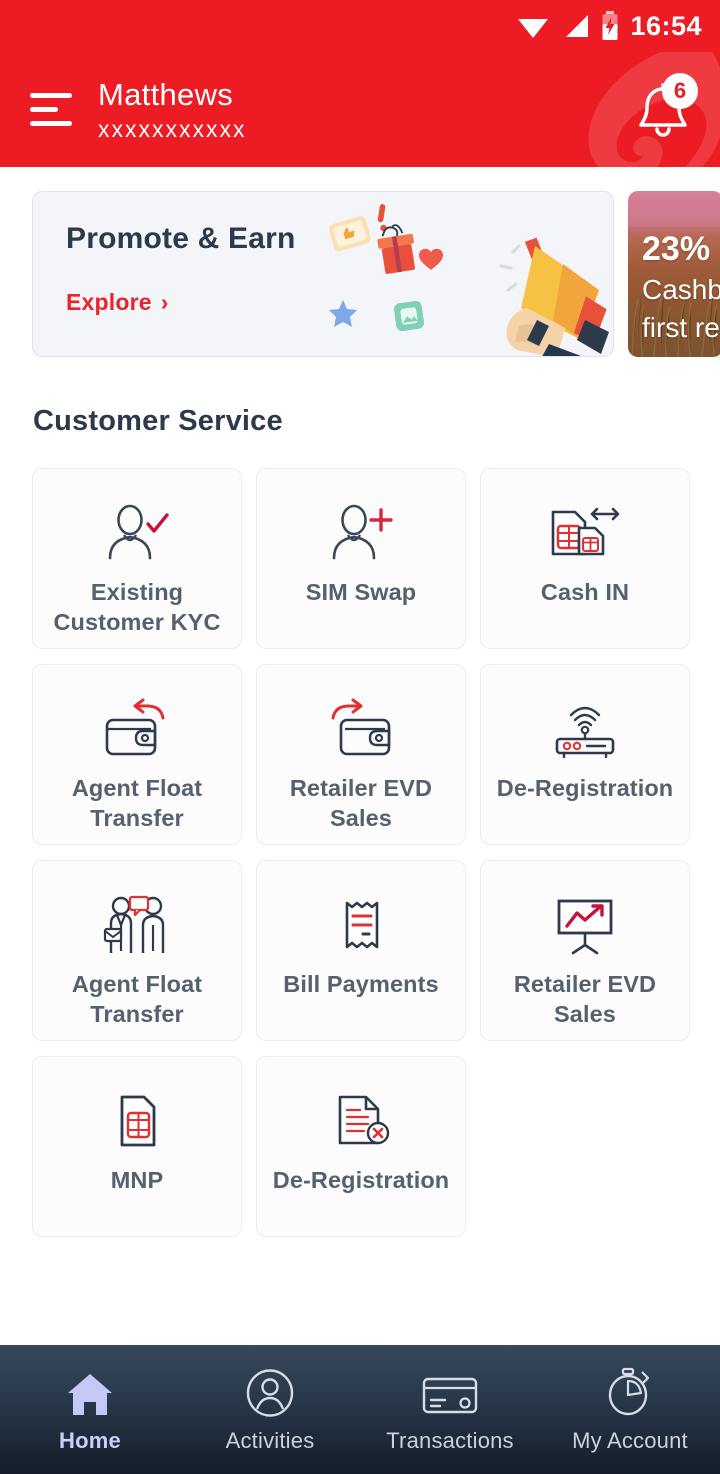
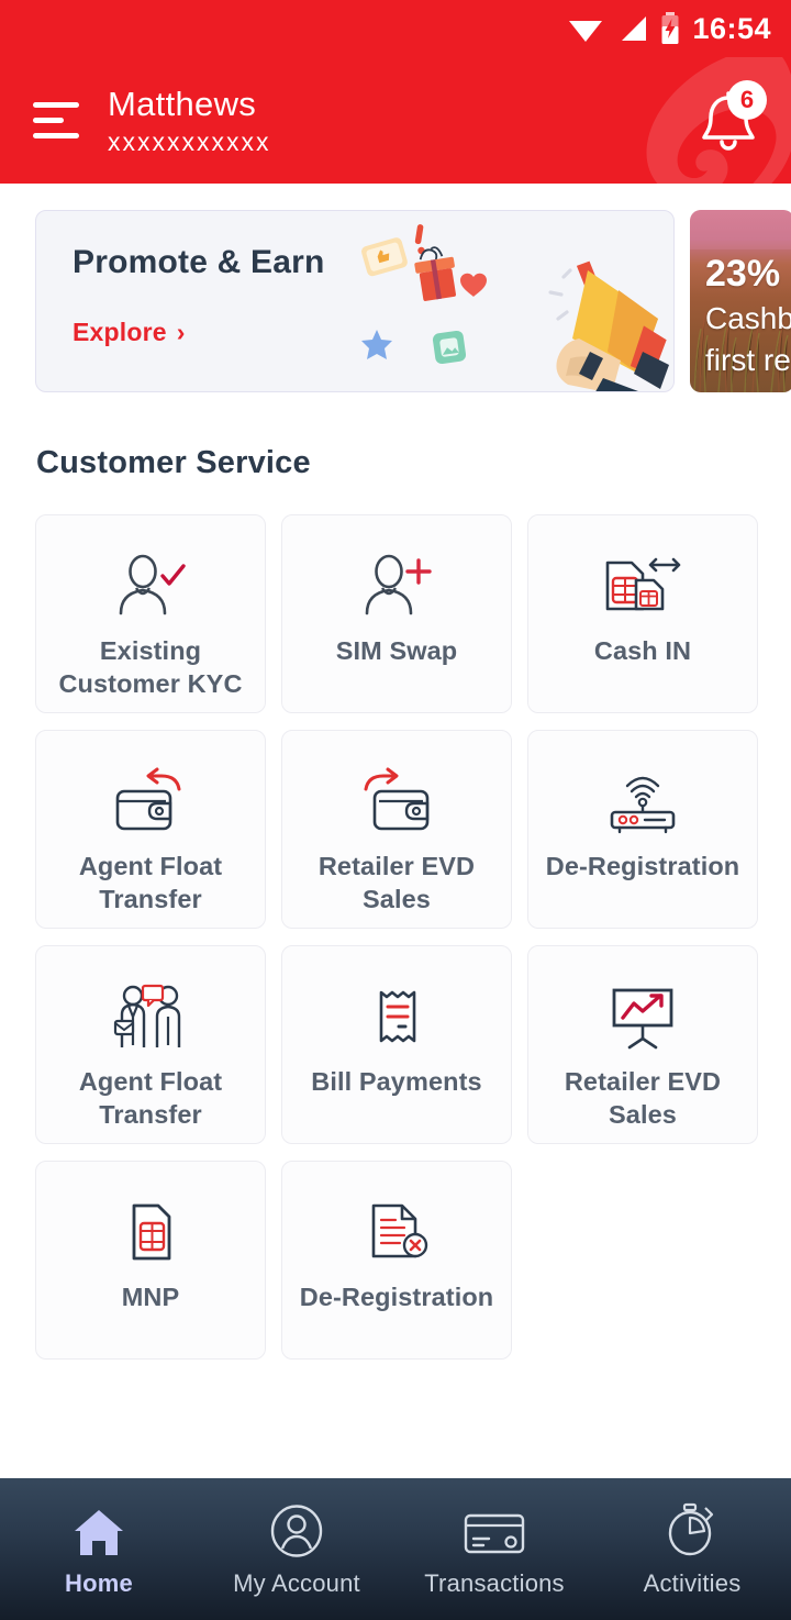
  16:54
  Matthews
  xxxxxxxxxxx
  6
  Promote & Earn
  Explore
  ›
  23%
  Cashb
  first re
  Customer Service
  Existing
  Customer KYC
  SIM Swap
  Cash IN
  Agent Float
  Transfer
  Retailer EVD
  Sales
  De-Registration
  Agent Float
  Transfer
  Bill Payments
  Retailer EVD
  Sales
  MNP
  De-Registration
  Home
- Activities
+ My Account
  Transactions
- My Account
+ Activities
